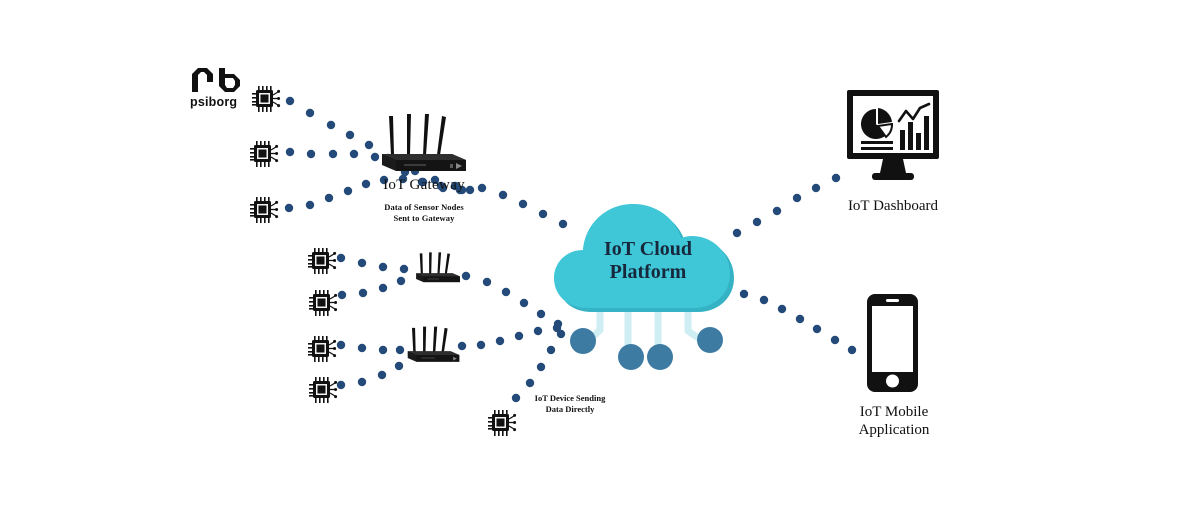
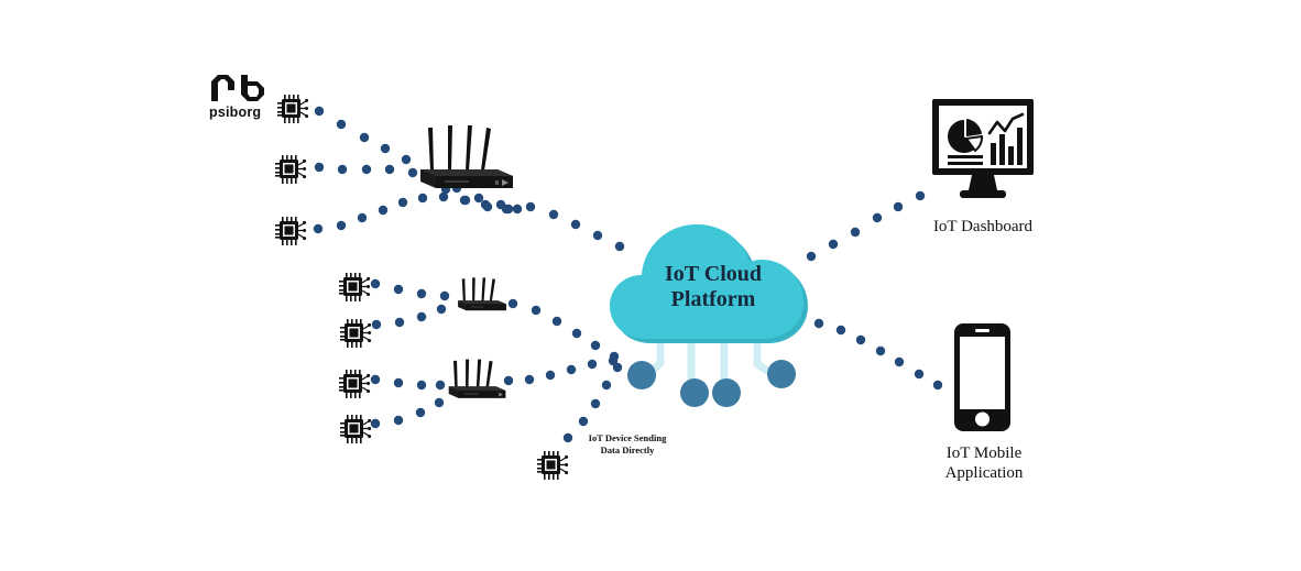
  psiborg
- IoT Gateway
- Data of Sensor Nodes
- Sent to Gateway
  IoT Device Sending
  Data Directly
  IoT Cloud Platform
  IoT Dashboard
  IoT Mobile
  Application
